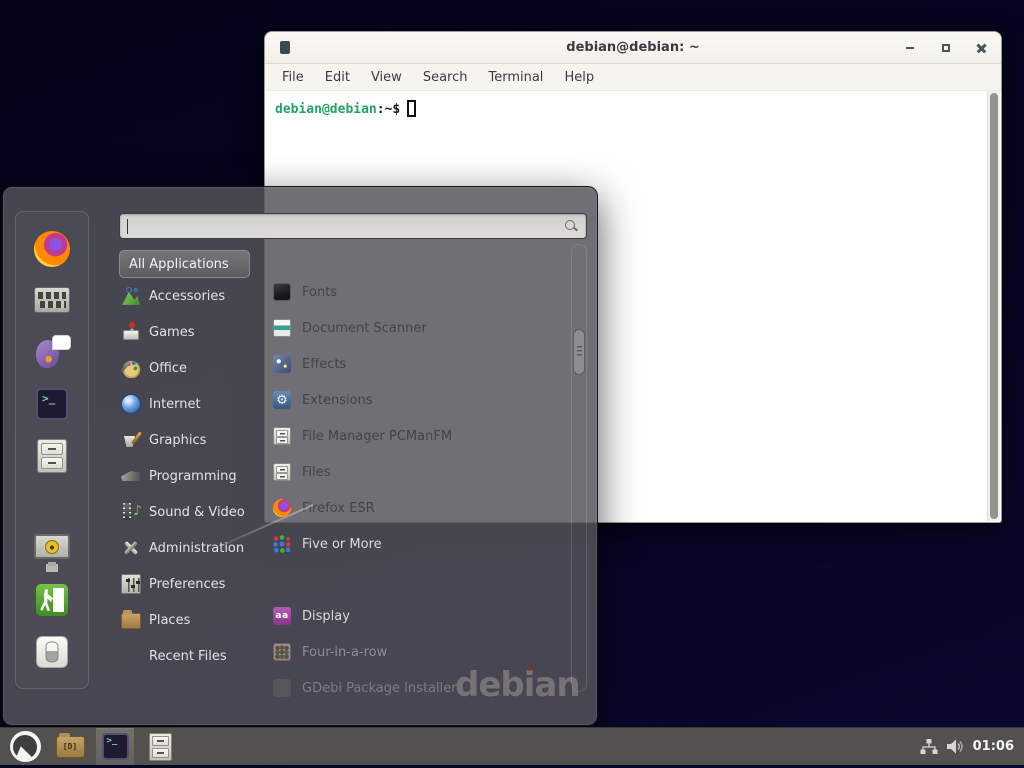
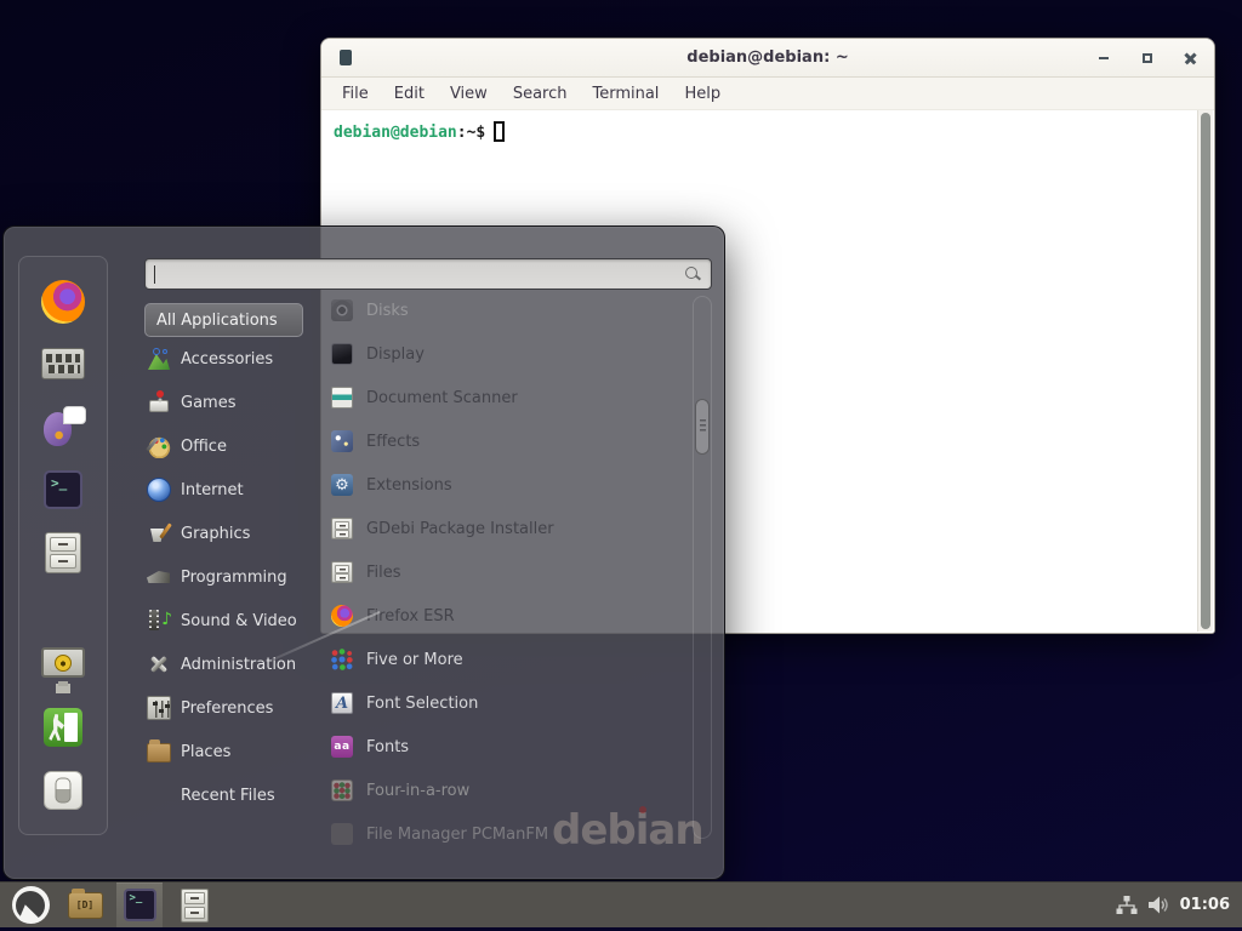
  debian@debian: ~
  File
  Edit
  View
  Search
  Terminal
  Help
  debian@debian:~$
  debian
  All Applications
  Accessories
  Games
  Office
  Internet
  Graphics
  Programming
  Sound & Video
  Administration
  Preferences
  Places
  Recent Files
+ Disks
- Fonts
+ Display
  Document Scanner
  Effects
  Extensions
- File Manager PCManFM
+ GDebi Package Installer
  Files
  irefox ESR
  Five or More
+ Font Selection
- Display
+ Fonts
  Four-in-a-row
- GDebi Package Installer
+ File Manager PCManFM
  01:06
